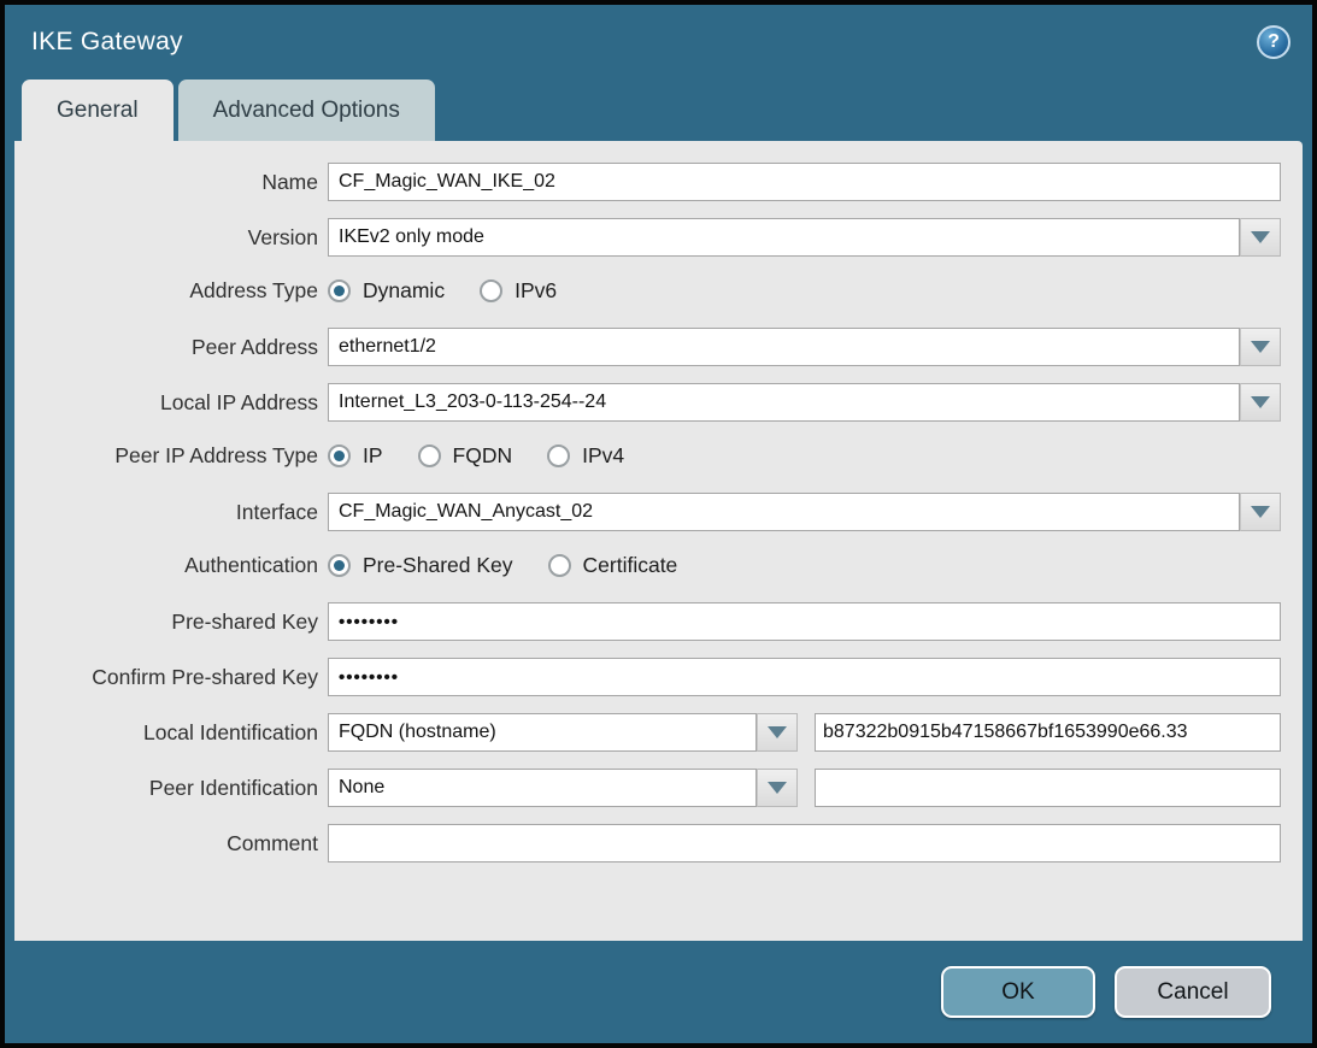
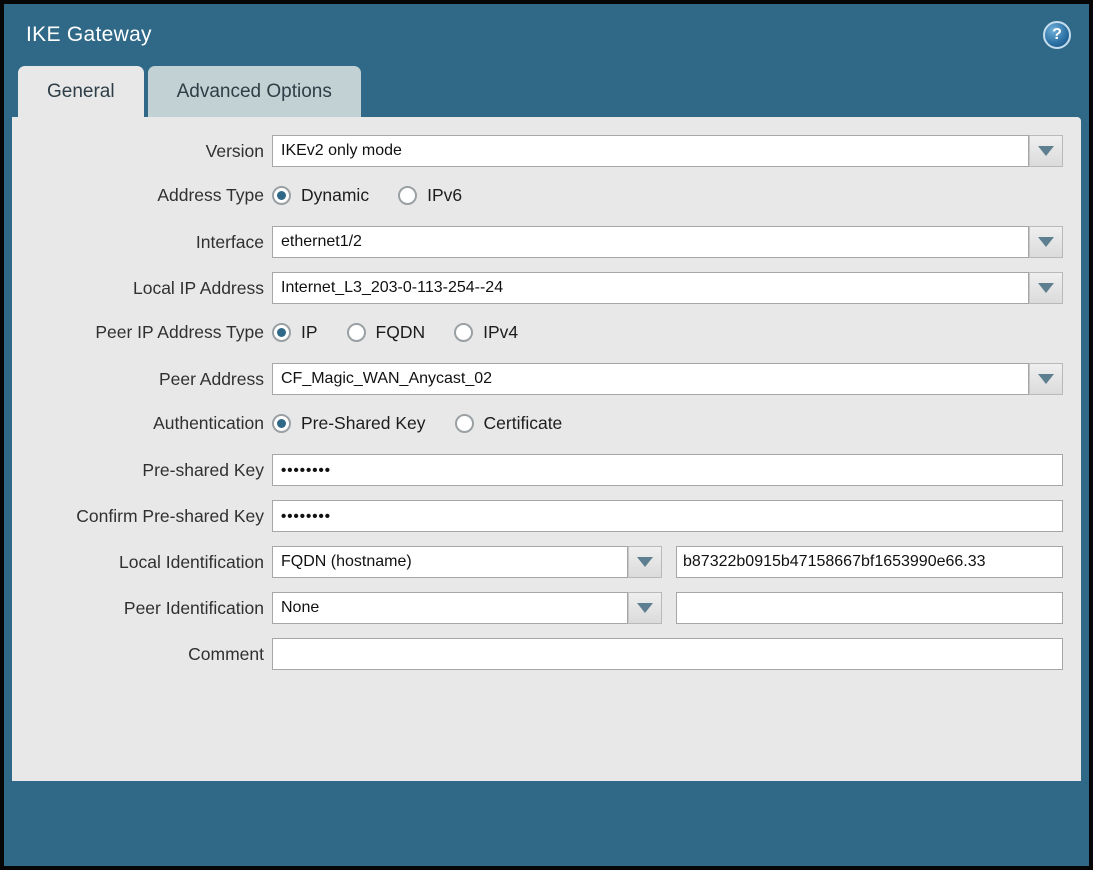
  IKE Gateway
  ?
  General
  Advanced Options
- Name
- CF_Magic_WAN_IKE_02
  Version
  IKEv2 only mode
  Address Type
  Dynamic
  IPv6
- Peer Address
+ Interface
  ethernet1/2
  Local IP Address
  Internet_L3_203-0-113-254--24
  Peer IP Address Type
  IP
  FQDN
  IPv4
- Interface
+ Peer Address
  CF_Magic_WAN_Anycast_02
  Authentication
  Pre-Shared Key
  Certificate
  Pre-shared Key
  ••••••••
  Confirm Pre-shared Key
  ••••••••
  Local Identification
  FQDN (hostname)
  b87322b0915b47158667bf1653990e66.33
  Peer Identification
  None
  Comment
- OK
- Cancel
